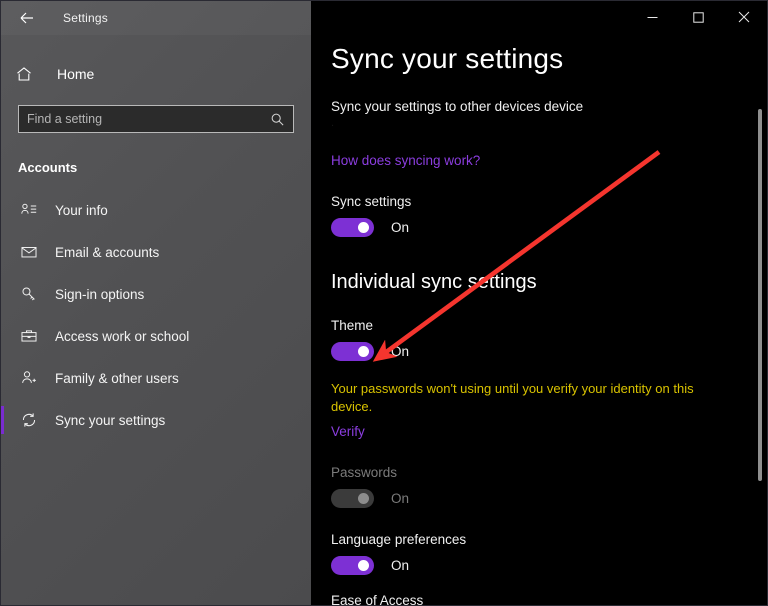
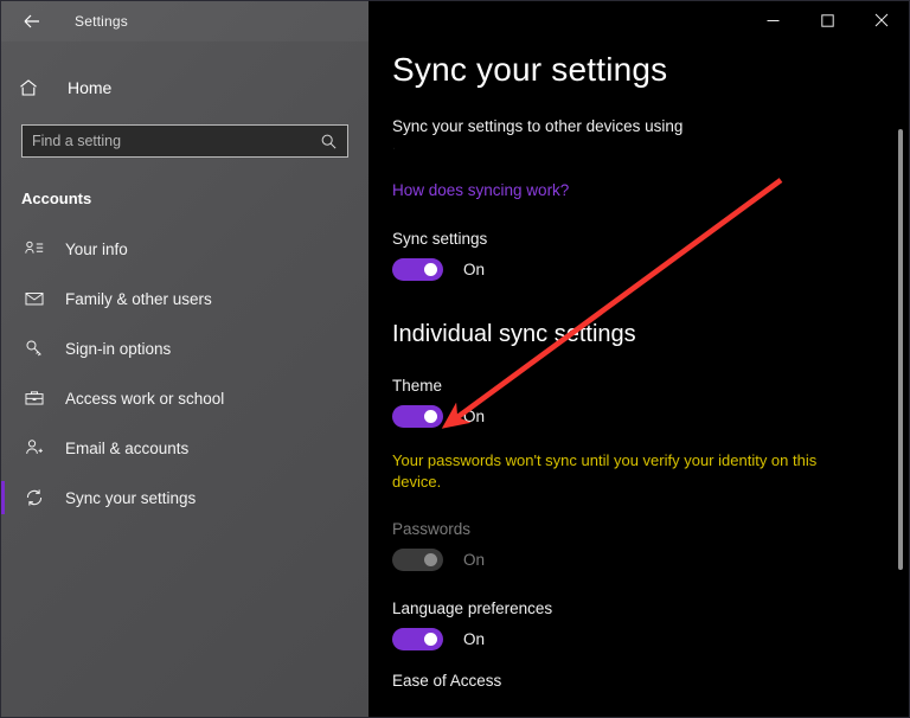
  Settings
  Home
  Find a setting
  Accounts
  Your info
- Email & accounts
+ Family & other users
  Sign-in options
  Access work or school
- Family & other users
+ Email & accounts
  Sync your settings
  Sync your settings
- Sync your settings to other devices device
+ Sync your settings to other devices using
  How does syncing work?
  Sync settings
  On
  Individual sync sttings
  Theme
  On
- Your passwords won't using until you verify your identity on this device.
+ Your passwords won't sync until you verify your identity on this device.
- Verify
  Passwords
  On
  Language preferences
  On
  Ease of Access
